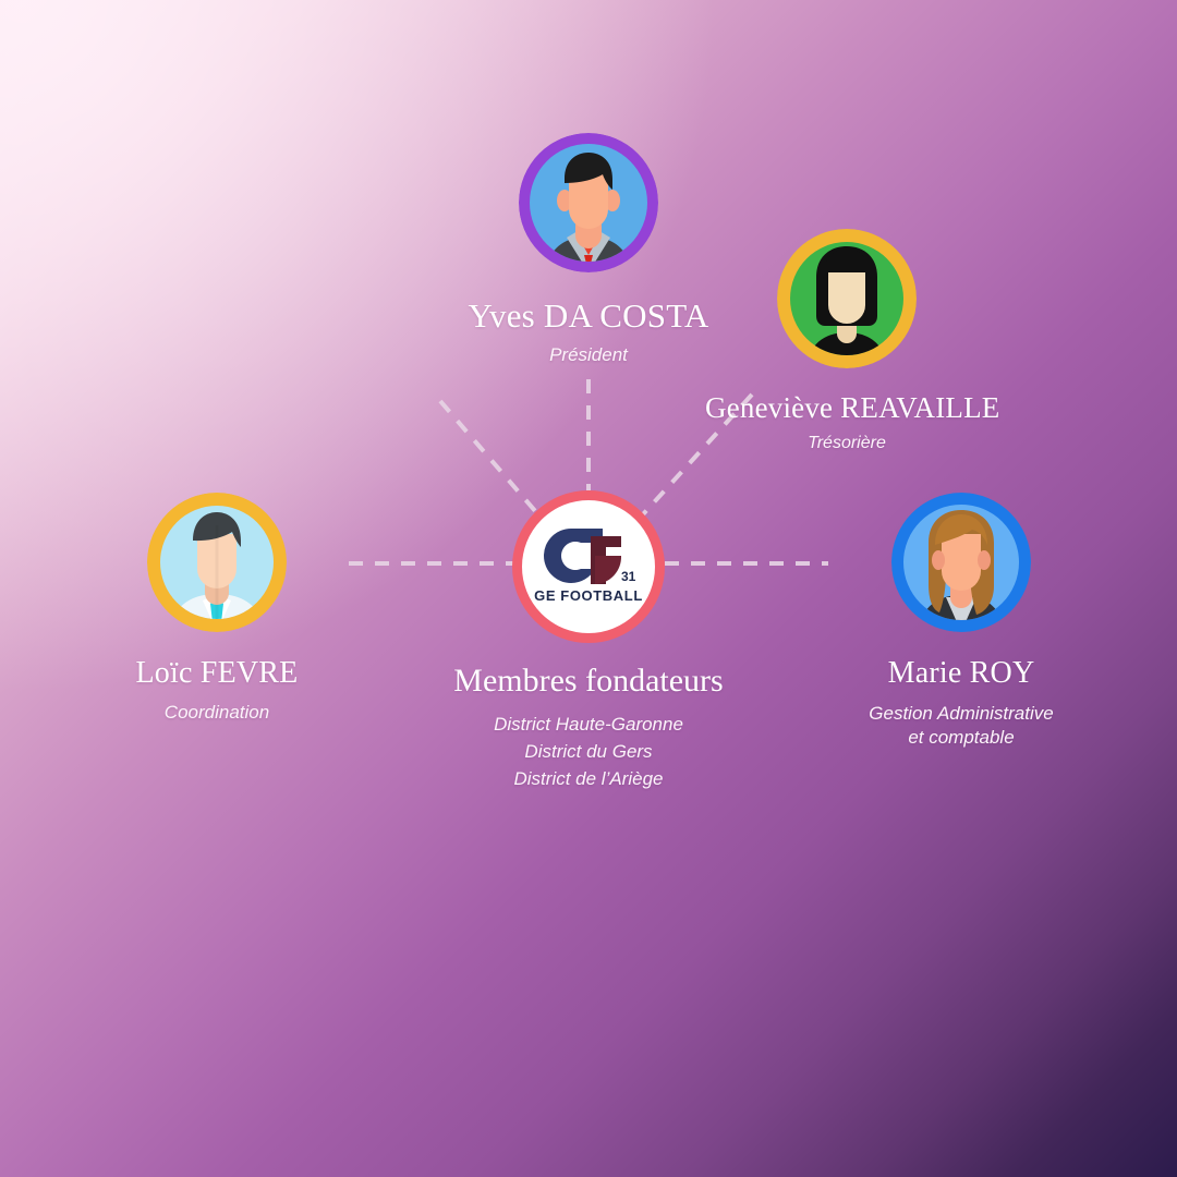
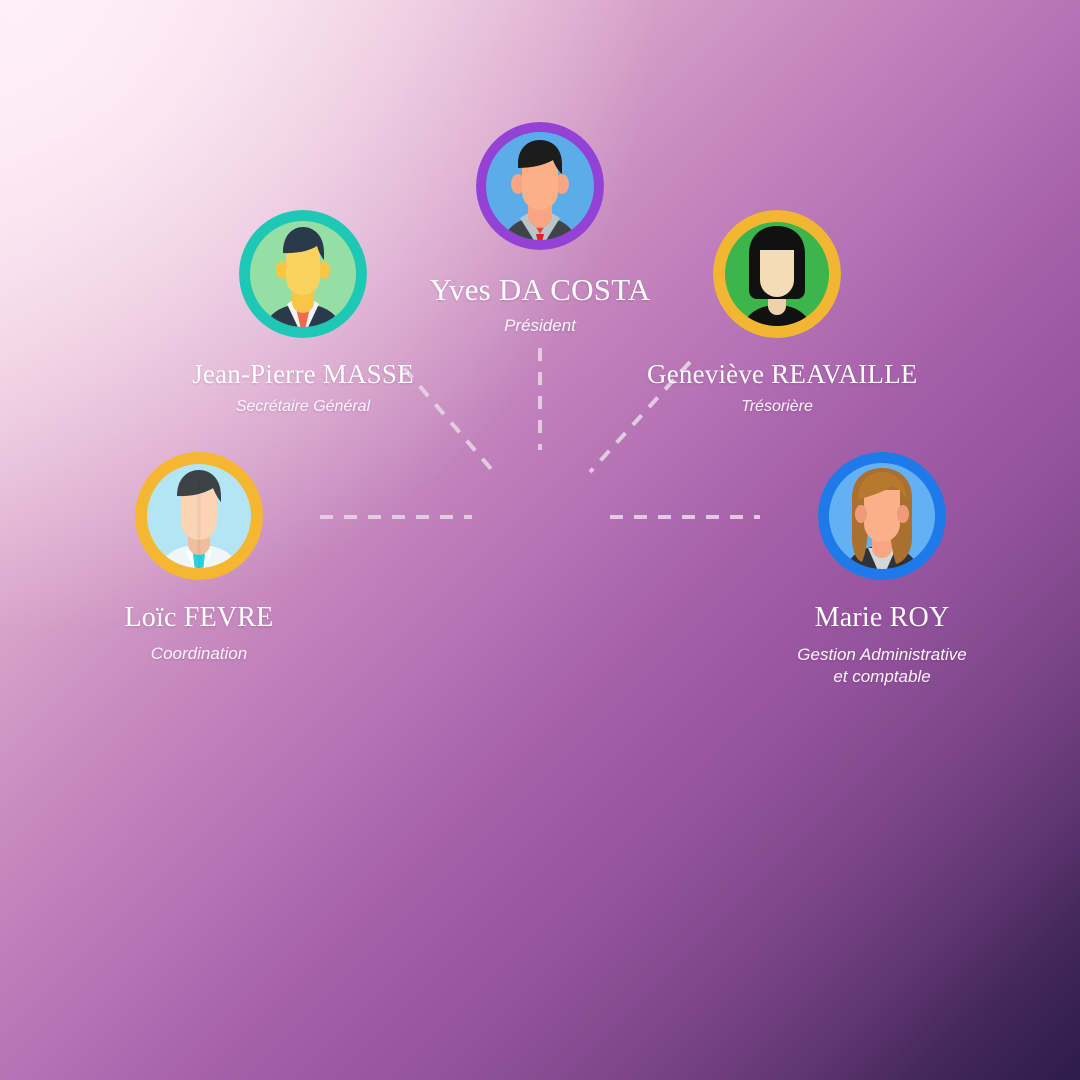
  Yves DA COSTA
  Président
+ Jean-Pierre MASSE
+ Secrétaire Général
  Geneviève REAVAILLE
  Trésorière
  Loïc FEVRE
  Coordination
  Marie ROY
  Gestion Administrative
  et comptable
- 31
- GE FOOTBALL
- Membres fondateurs
- District Haute-Garonne
- District du Gers
- District de l’Ariège
